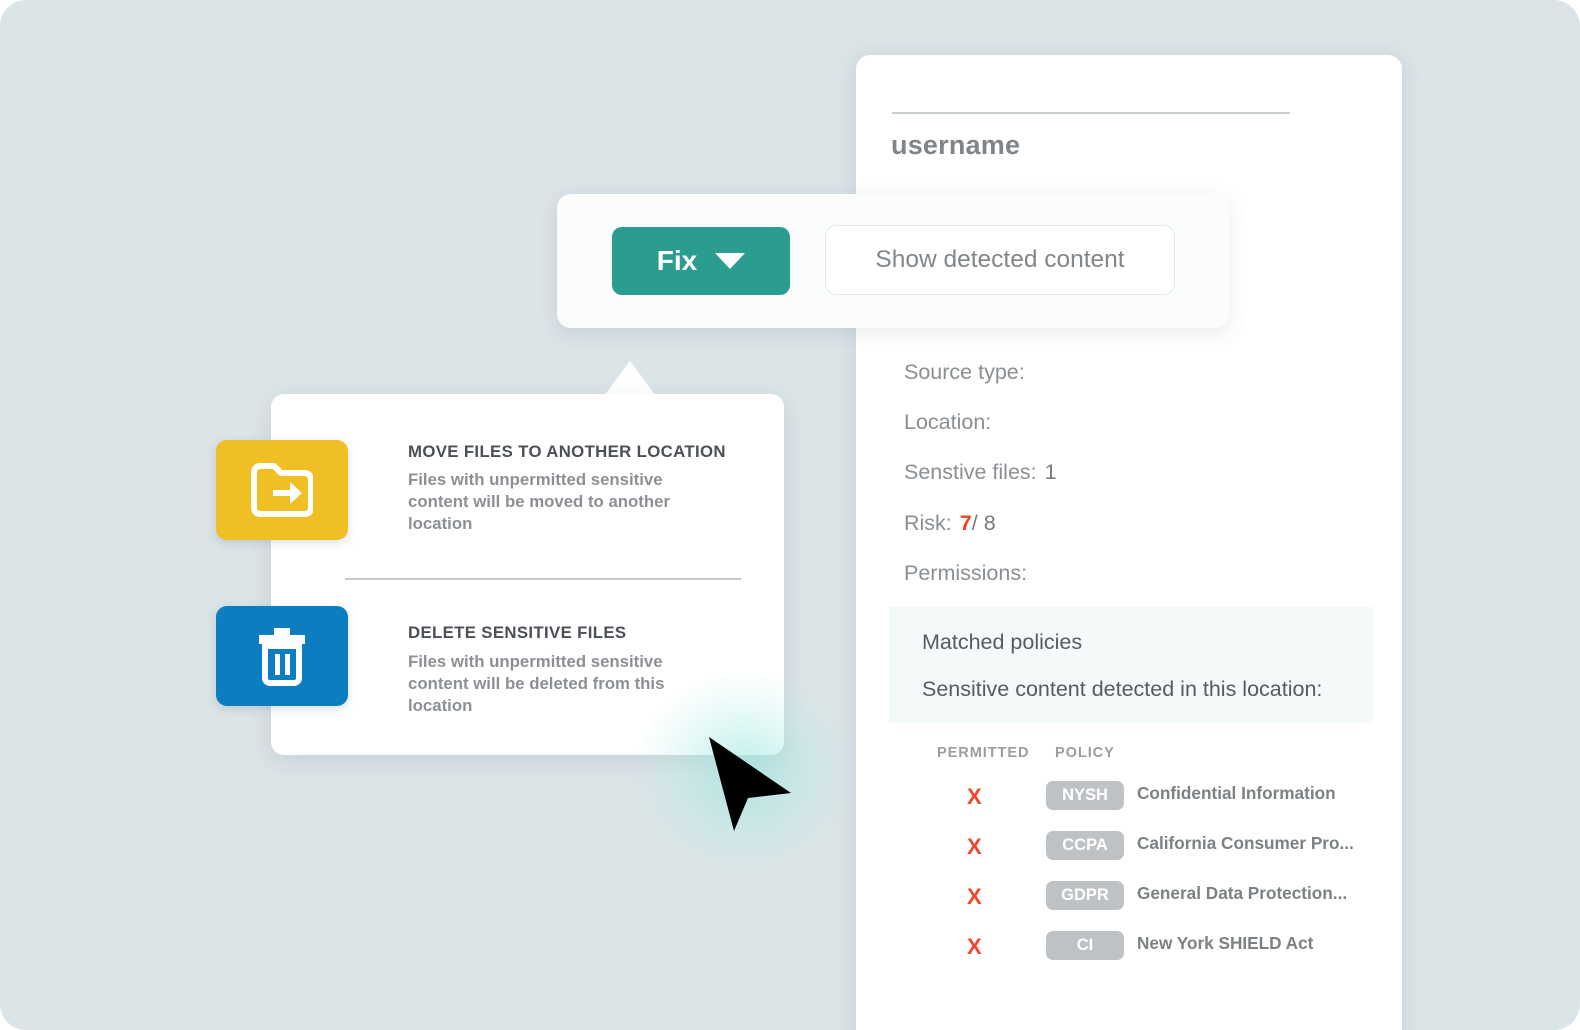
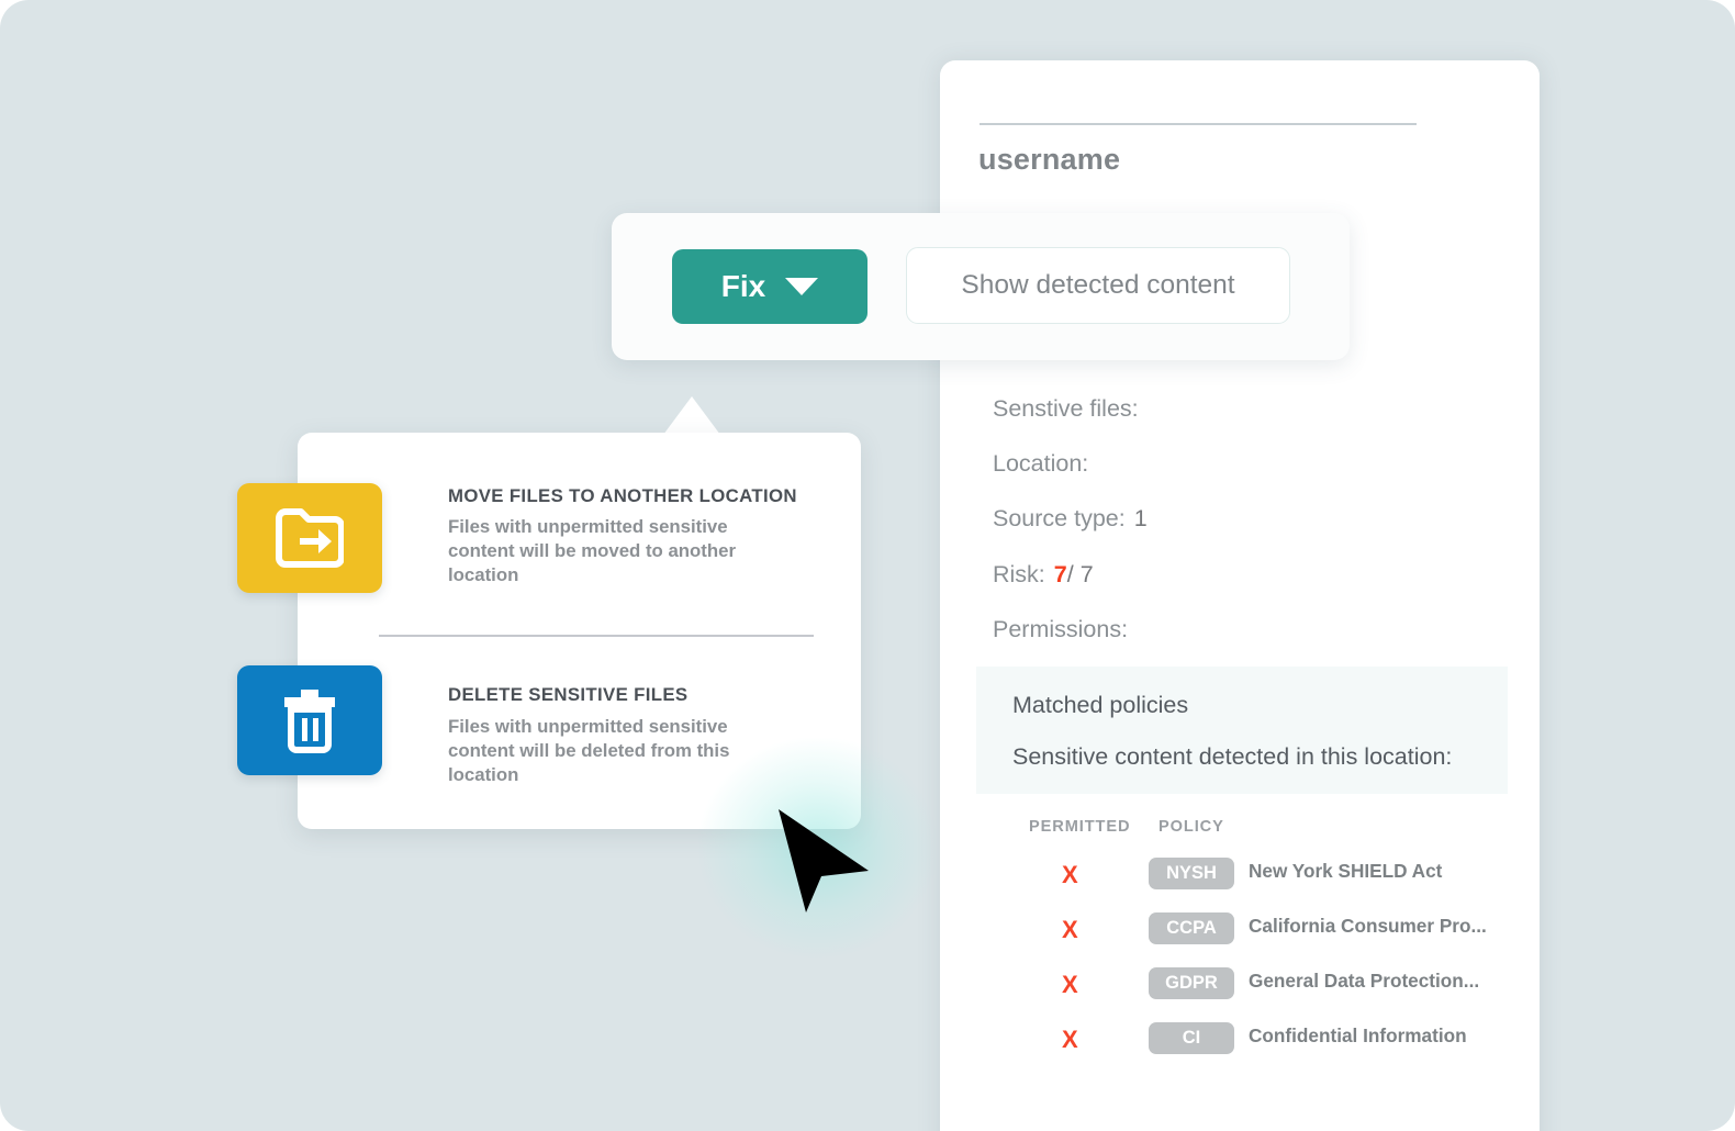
  username
- Source type:
+ Senstive files:
  Location:
- Senstive files: 1
+ Source type: 1
- Risk: 7/ 8
+ Risk: 7/ 7
  Permissions:
  Matched policies
  Sensitive content detected in this location:
  PERMITTED
  POLICY
  X
  NYSH
- Confidential Information
+ New York SHIELD Act
  X
  CCPA
  California Consumer Pro...
  X
  GDPR
  General Data Protection...
  X
  CI
- New York SHIELD Act
+ Confidential Information
  Fix
  Show detected content
  MOVE FILES TO ANOTHER LOCATION
  Files with unpermitted sensitive content will be moved to another location
  DELETE SENSITIVE FILES
  Files with unpermitted sensitive content will be deleted from location
